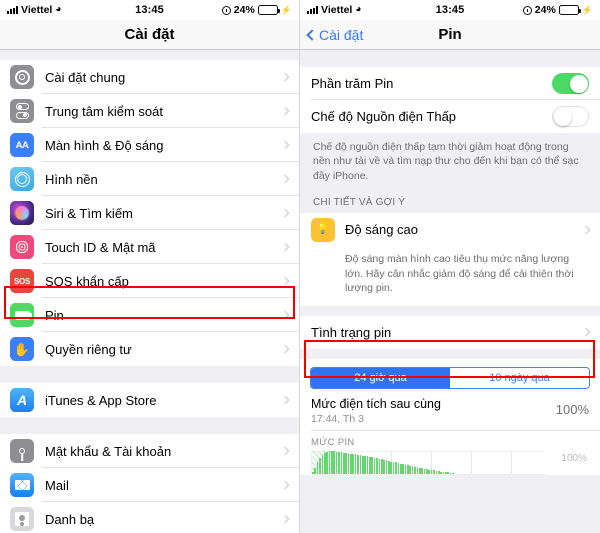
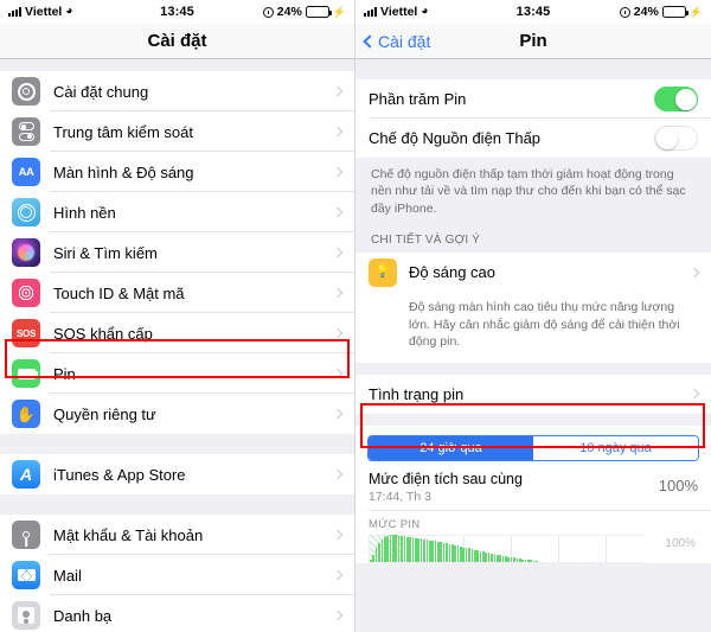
  Viettel
  ◕
  13:45
  24%
  ⚡
  Cài đặt
  Cài đặt chung
  Trung tâm kiểm soát
  AA
  Màn hình & Độ sáng
  Hình nền
  Siri & Tìm kiếm
  Touch ID & Mật mã
  SOS
  SOS khẩn cấp
  Pin
  ✋
  Quyền riêng tư
  A
  iTunes & App Store
  Mật khẩu & Tài khoản
  Mail
  Danh bạ
  Viettel
  ◕
  13:45
  24%
  ⚡
  Cài đặt
  Pin
  Phần trăm Pin
  Chế độ Nguồn điện Thấp
  Chế độ nguồn điện thấp tạm thời giảm hoạt động trong nền như tải về và tìm nạp thư cho đến khi bạn có thể sạc đầy iPhone.
  CHI TIẾT VÀ GỢI Ý
  💡
  Độ sáng cao
- Độ sáng màn hình cao tiêu thụ mức năng lượng lớn. Hãy cân nhắc giảm độ sáng để cải thiện thời lượng pin.
+ Độ sáng màn hình cao tiêu thụ mức năng lượng lớn. Hãy cân nhắc giảm độ sáng để cải thiện thời động pin.
  Tình trạng pin
  24 giờ qua
  10 ngày qua
  Mức điện tích sau cùng
  17:44, Th 3
  100%
  MỨC PIN
  100%
